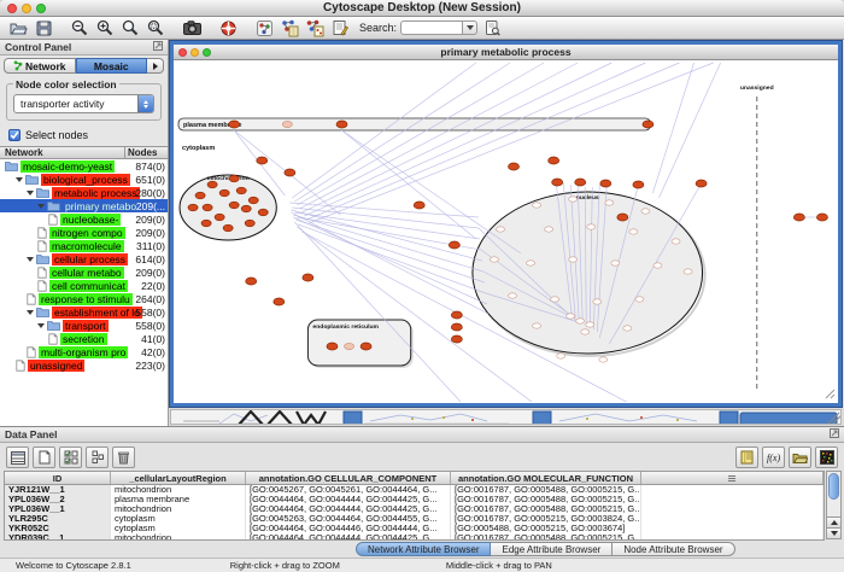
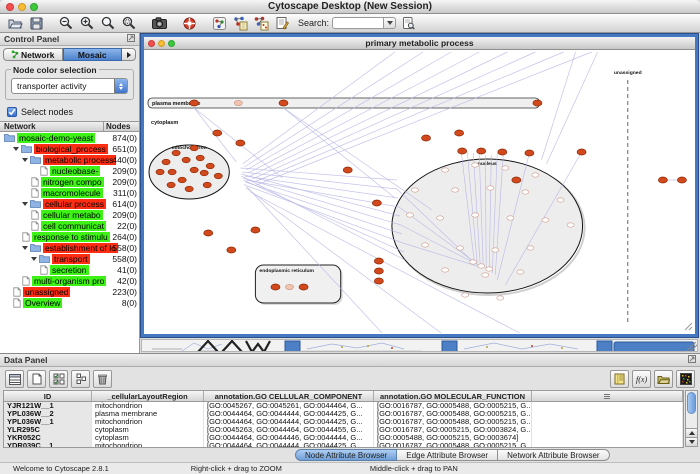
  Cytoscape Desktop (New Session)
  Search:
  Control Panel
  Network
  Mosaic
  Node color selection
  transporter activity
  Select nodes
  Network
  Nodes
  mosaic-demo-yeast
  874(0)
  biological_process
  651(0)
  metabolic process
- 280(0)
+ 440(0)
- primary metabo
- 209(...
  nucleobase-
  209(0)
  nitrogen compo
  209(0)
  macromolecule
  311(0)
  cellular process
  614(0)
  cellular metabo
  209(0)
  cell communicat
  22(0)
  response to stimulu
  264(0)
  establishment of lo
  558(0)
  transport
  558(0)
  secretion
  41(0)
  multi-organism pro
  42(0)
  unassigned
  223(0)
+ Overview
+ 8(0)
  primary metabolic process
  Data Panel
  f(x)
  ID
  _cellularLayoutRegion
  annotation.GO CELLULAR_COMPONENT
  annotation.GO MOLECULAR_FUNCTION
  YJR121W__1
  mitochondrion
  [GO:0045267, GO:0045261, GO:0044464, G...
  [GO:0016787, GO:0005488, GO:0005215, G...
  YPL036W__2
  plasma membrane
  [GO:0044464, GO:0044444, GO:0044425, G...
  [GO:0016787, GO:0005488, GO:0005215, G...
  YPL036W__1
  mitochondrion
  [GO:0044464, GO:0044444, GO:0044425, G...
  [GO:0016787, GO:0005488, GO:0005215, G...
  YLR295C
  cytoplasm
  [GO:0045263, GO:0044464, GO:0044455, G...
  [GO:0016787, GO:0005215, GO:0003824, G...
  YKR052C
  cytoplasm
  [GO:0044464, GO:0044446, GO:0044444, G...
  [GO:0005488, GO:0005215, GO:0003674]
  YDR039C__1
  mitochondrion
  [GO:0044464, GO:0044444, GO:0044425, G...
  [GO:0016787, GO:0005488, GO:0005215, G...
- Network Attribute Browser
+ Node Attribute Browser
  Edge Attribute Browser
- Node Attribute Browser
+ Network Attribute Browser
  Welcome to Cytoscape 2.8.1
  Right-click + drag to ZOOM
  Middle-click + drag to PAN
